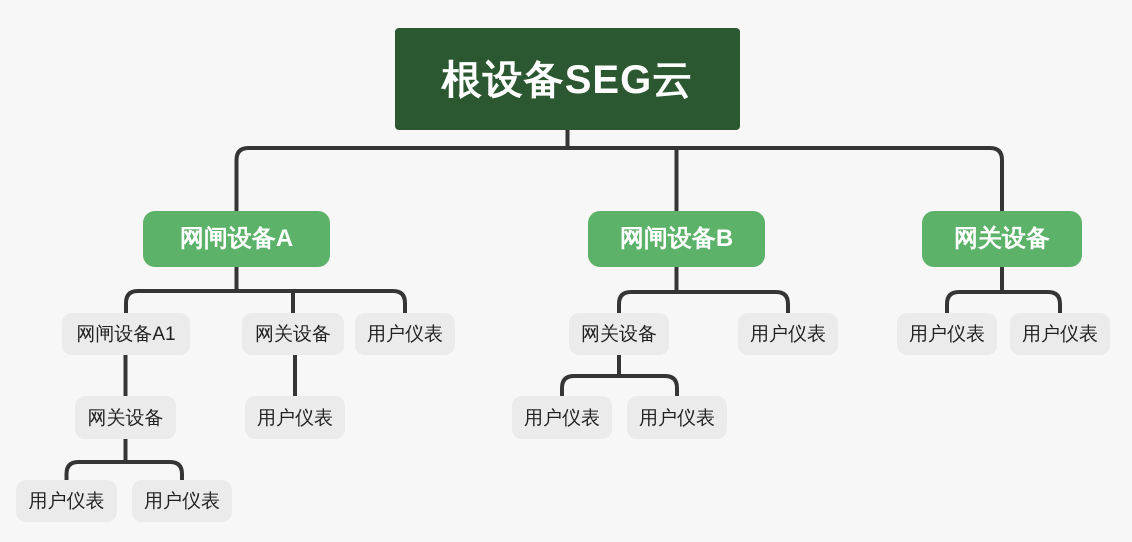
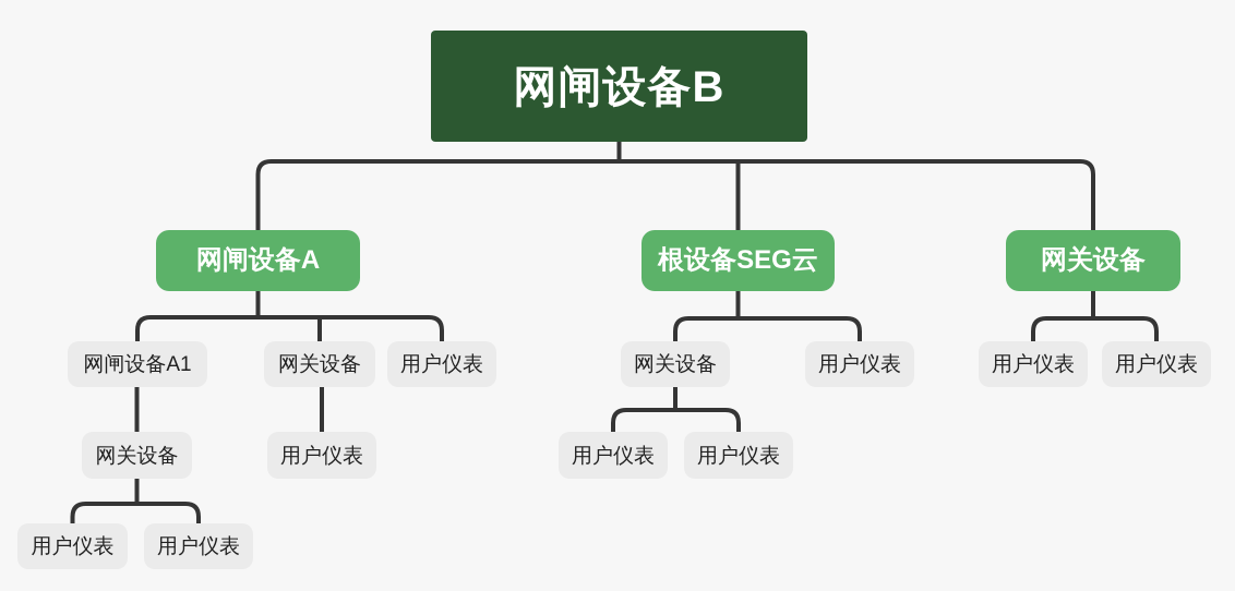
- 根设备SEG云
+ 网闸设备B
  网闸设备A
- 网闸设备B
+ 根设备SEG云
  网关设备
  网闸设备A1
  网关设备
  用户仪表
  网关设备
  用户仪表
  用户仪表
  用户仪表
  网关设备
  用户仪表
  用户仪表
  用户仪表
  用户仪表
  用户仪表
